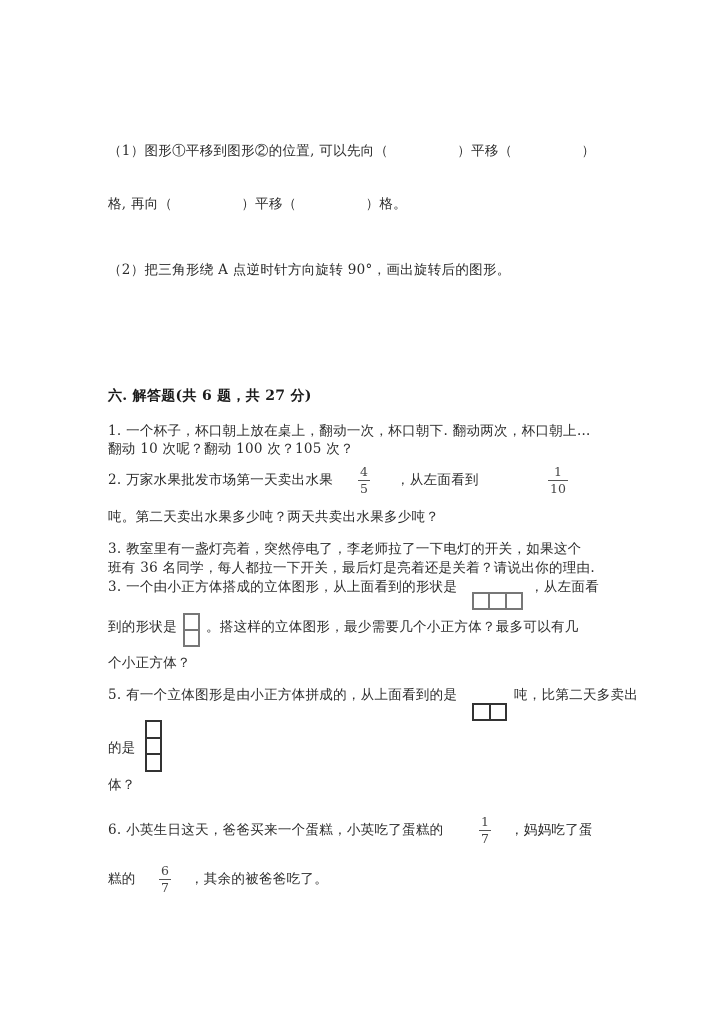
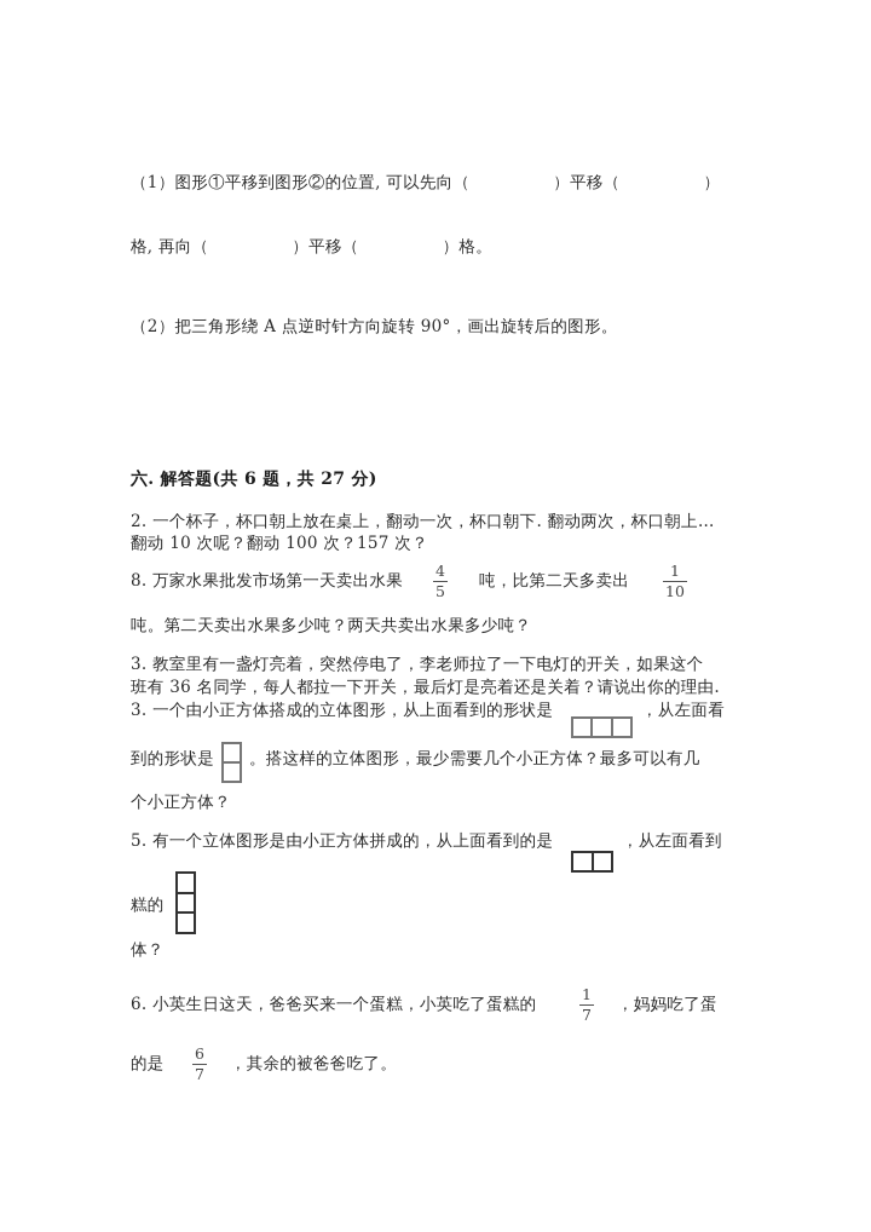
  （1）图形①平移到图形②的位置, 可以先向（ ）平移（ ）
  格, 再向（ ）平移（ ）格。
  （2）把三角形绕 A 点逆时针方向旋转 90°，画出旋转后的图形。
  六. 解答题(共 6 题，共 27 分)
- 1. 一个杯子，杯口朝上放在桌上，翻动一次，杯口朝下. 翻动两次，杯口朝上…
+ 2. 一个杯子，杯口朝上放在桌上，翻动一次，杯口朝下. 翻动两次，杯口朝上…
- 翻动 10 次呢？翻动 100 次？105 次？
+ 翻动 10 次呢？翻动 100 次？157 次？
- 2. 万家水果批发市场第一天卖出水果
+ 8. 万家水果批发市场第一天卖出水果
  4
  5
- ，从左面看到
+ 吨，比第二天多卖出
  1
  10
  吨。第二天卖出水果多少吨？两天共卖出水果多少吨？
  3. 教室里有一盏灯亮着，突然停电了，李老师拉了一下电灯的开关，如果这个
  班有 36 名同学，每人都拉一下开关，最后灯是亮着还是关着？请说出你的理由.
  3. 一个由小正方体搭成的立体图形，从上面看到的形状是
  ，从左面看
  到的形状是
  。搭这样的立体图形，最少需要几个小正方体？最多可以有几
  个小正方体？
  5. 有一个立体图形是由小正方体拼成的，从上面看到的是
- 吨，比第二天多卖出
+ ，从左面看到
- 的是
+ 糕的
  体？
  6. 小英生日这天，爸爸买来一个蛋糕，小英吃了蛋糕的
  1
  7
  ，妈妈吃了蛋
- 糕的
+ 的是
  6
  7
  ，其余的被爸爸吃了。
